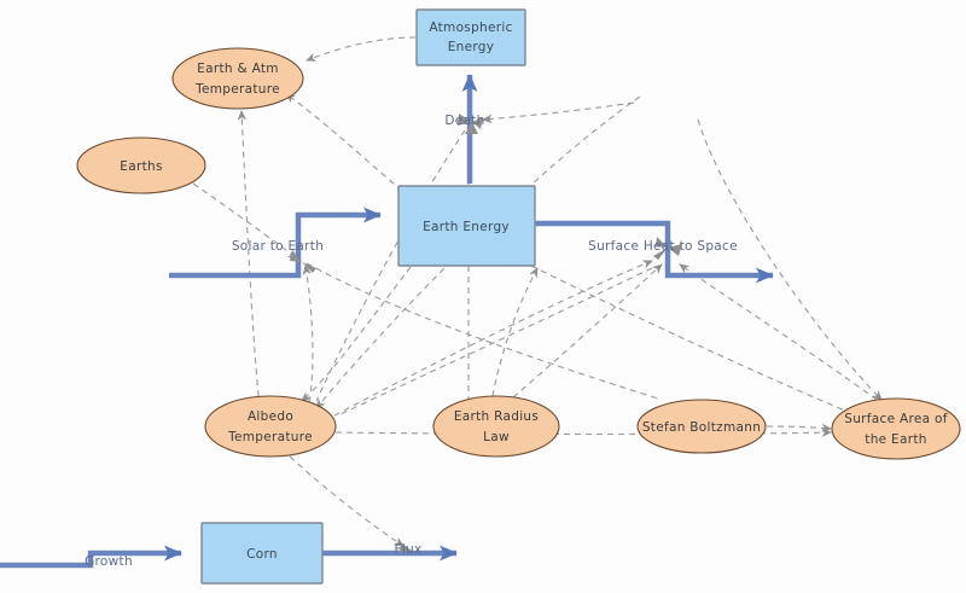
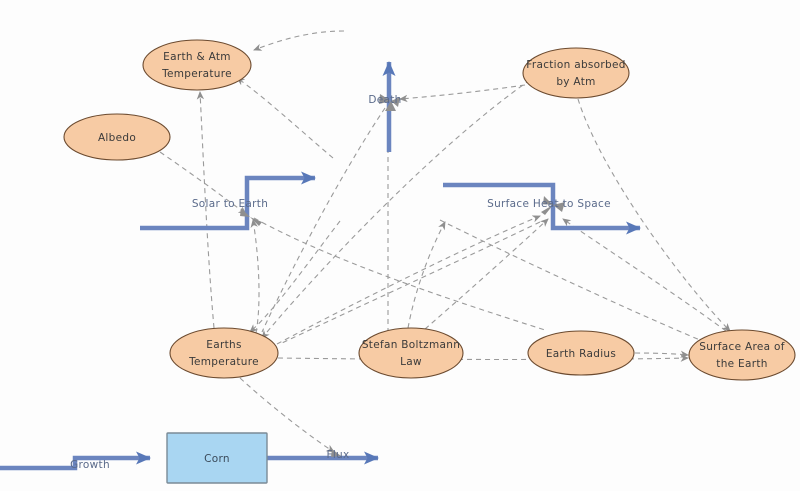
- Atmospheric
- Energy
- Earth Energy
  Corn
  Earth & Atm
  Temperature
- Earths
+ Albedo
+ Fraction absorbed
+ by Atm
- Albedo
+ Earths
  Temperature
- Earth Radius
+ Stefan Boltzmann
  Law
- Stefan Boltzmann
+ Earth Radius
  Surface Area of
  the Earth
  Solar to Earth
  Surface Heat to Space
  Death
  Growth
  Flux
